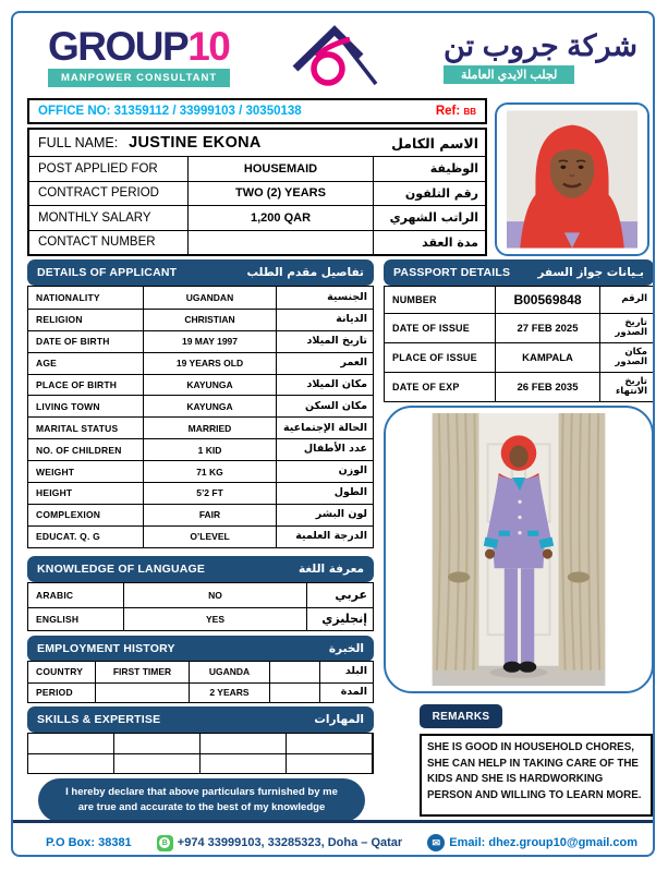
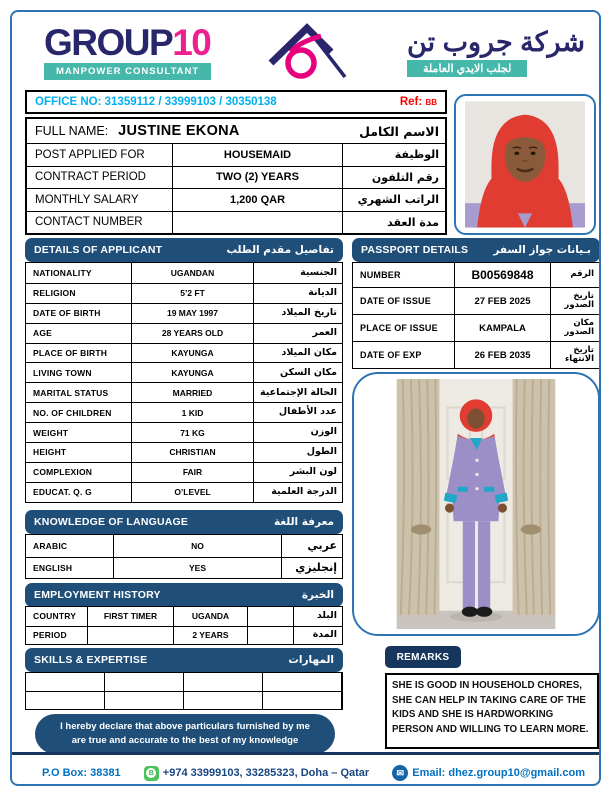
  GROUP10
  MANPOWER CONSULTANT
  شركة جروب تن
  لجلب الايدي العاملة
  OFFICE NO: 31359112 / 33999103 / 30350138
  Ref: BB
  FULL NAME:
  JUSTINE EKONA
  الاسم الكامل
  POST APPLIED FOR
  HOUSEMAID
  الوظيفة
  CONTRACT PERIOD
  TWO (2) YEARS
  رقم التلفون
  MONTHLY SALARY
  1,200 QAR
  الراتب الشهري
  CONTACT NUMBER
  مدة العقد
  DETAILS OF APPLICANT
  تفاصيل مقدم الطلب
  NATIONALITY
  UGANDAN
  الجنسية
  RELIGION
- CHRISTIAN
+ 5’2 FT
  الديانة
  DATE OF BIRTH
  19 MAY 1997
  تاريخ الميلاد
  AGE
- 19 YEARS OLD
+ 28 YEARS OLD
  العمر
  PLACE OF BIRTH
  KAYUNGA
  مكان الميلاد
  LIVING TOWN
  KAYUNGA
  مكان السكن
  MARITAL STATUS
  MARRIED
  الحالة الإجتماعية
  NO. OF CHILDREN
  1 KID
  عدد الأطفال
  WEIGHT
  71 KG
  الوزن
  HEIGHT
- 5’2 FT
+ CHRISTIAN
  الطول
  COMPLEXION
  FAIR
  لون البشر
  EDUCAT. Q. G
  O’LEVEL
  الدرجة العلمية
  KNOWLEDGE OF LANGUAGE
  معرفة اللغة
  ARABIC
  NO
  عربي
  ENGLISH
  YES
  إنجليزي
  EMPLOYMENT HISTORY
  الخبرة
  COUNTRY
  FIRST TIMER
  UGANDA
  البلد
  PERIOD
  2 YEARS
  المدة
  SKILLS & EXPERTISE
  المهارات
  I hereby declare that above particulars furnished by me are true and accurate to the best of my knowledge
  PASSPORT DETAILS
  بـيانات جواز السفر
  NUMBER
  B00569848
  الرقم
  DATE OF ISSUE
  27 FEB 2025
  تاريخ الصدور
  PLACE OF ISSUE
  KAMPALA
  مكان الصدور
  DATE OF EXP
  26 FEB 2035
  تاريخ الانتهاء
  REMARKS
  SHE IS GOOD IN HOUSEHOLD CHORES, SHE CAN HELP IN TAKING CARE OF THE KIDS AND SHE IS HARDWORKING PERSON AND WILLING TO LEARN MORE.
  P.O Box: 38381
  +974 33999103, 33285323, Doha – Qatar
  ✉
  Email: dhez.group10@gmail.com
